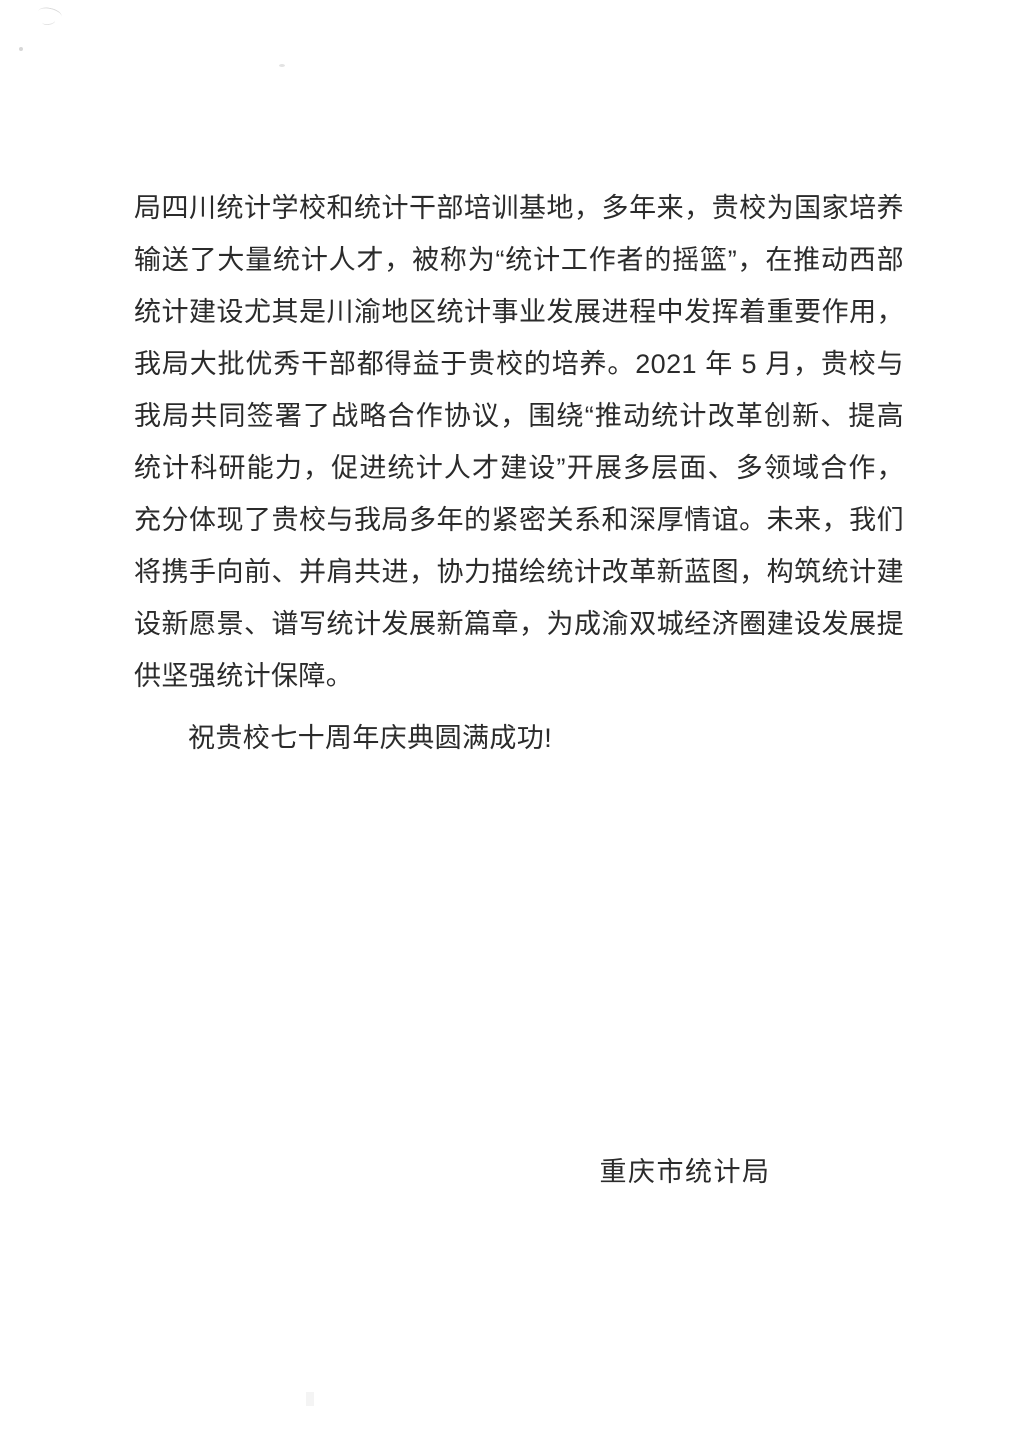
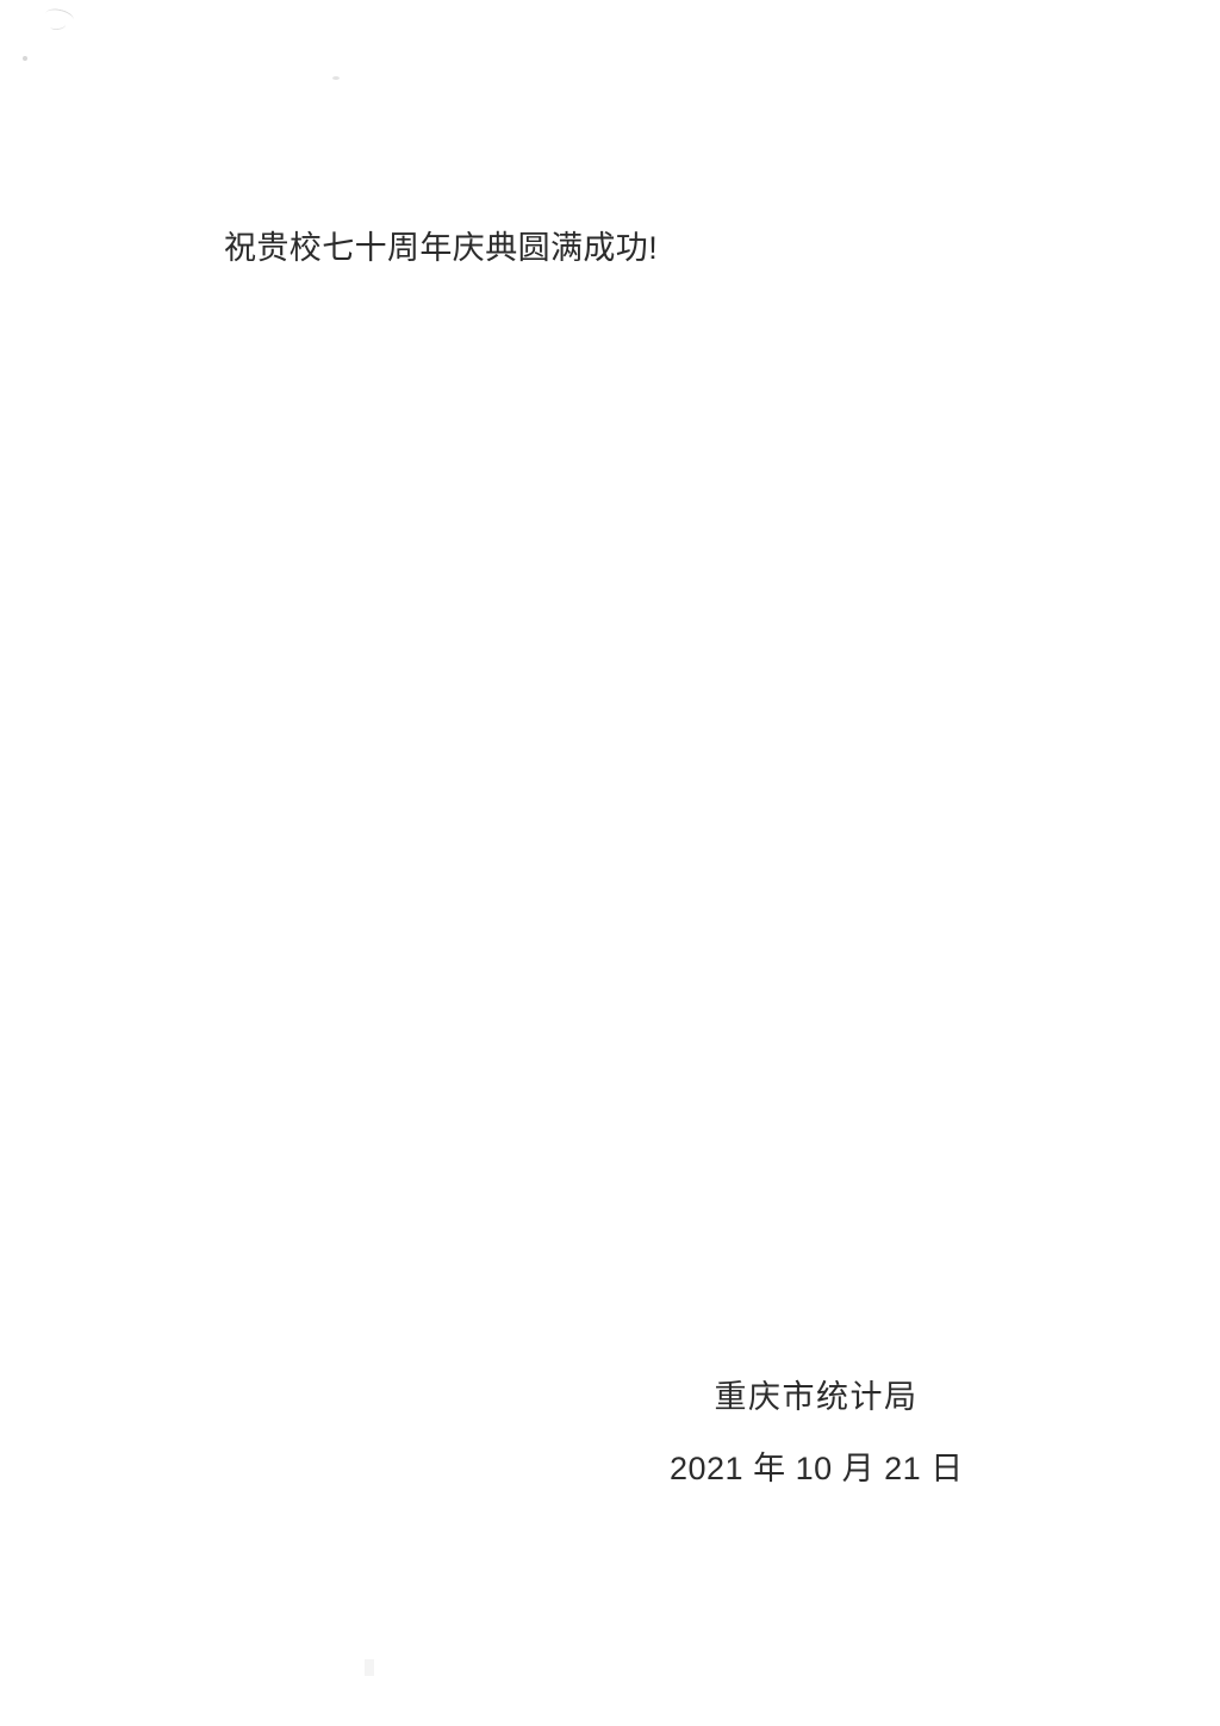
- 局四川统计学校和统计干部培训基地，多年来，贵校为国家培养输送了大量统计人才，被称为“统计工作者的摇篮”，在推动西部统计建设尤其是川渝地区统计事业发展进程中发挥着重要作用，我局大批优秀干部都得益于贵校的培养。2021 年 5 月，贵校与我局共同签署了战略合作协议，围绕“推动统计改革创新、提高统计科研能力，促进统计人才建设”开展多层面、多领域合作，充分体现了贵校与我局多年的紧密关系和深厚情谊。未来，我们将携手向前、并肩共进，协力描绘统计改革新蓝图，构筑统计建设新愿景、谱写统计发展新篇章，为成渝双城经济圈建设发展提供坚强统计保障。
  祝贵校七十周年庆典圆满成功!
  重庆市统计局
+ 2021 年 10 月 21 日
